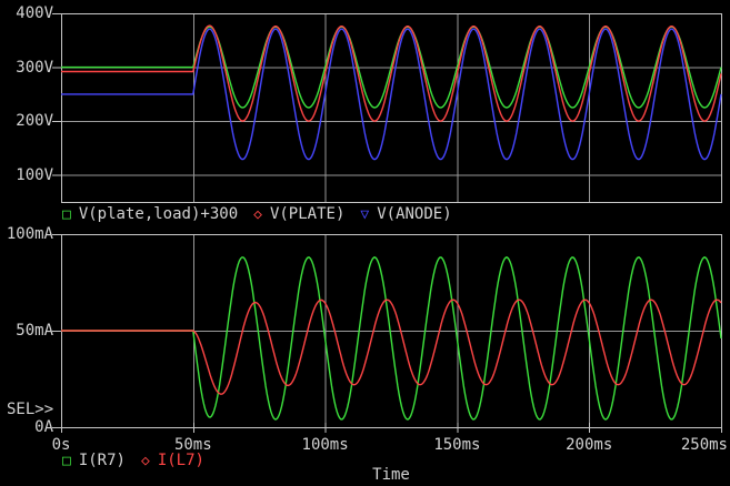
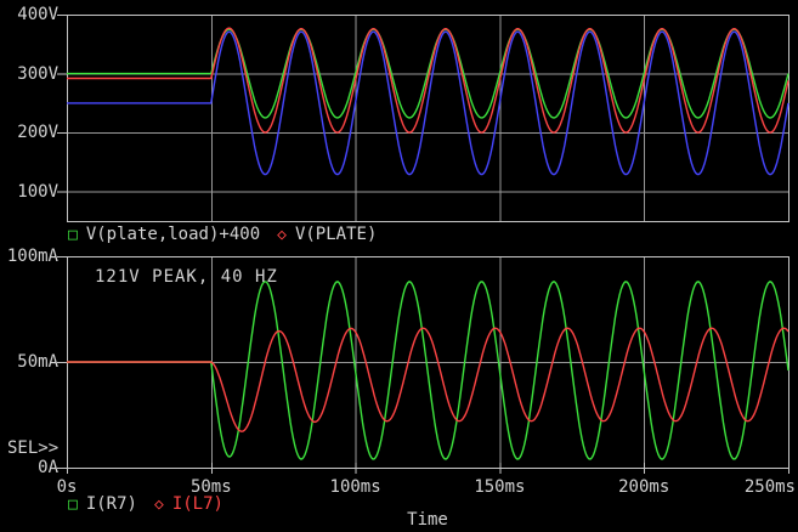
  400V
  300V
  200V
  100V
  100mA
  50mA
  0A
  SEL>>
+ 121V PEAK, 40 HZ
  □
- V(plate,load)+300
+ V(plate,load)+400
  ◇
  V(PLATE)
- ▽
- V(ANODE)
  0s
  50ms
  100ms
  150ms
  200ms
  250ms
  □
  I(R7)
  ◇
  I(L7)
  Time
